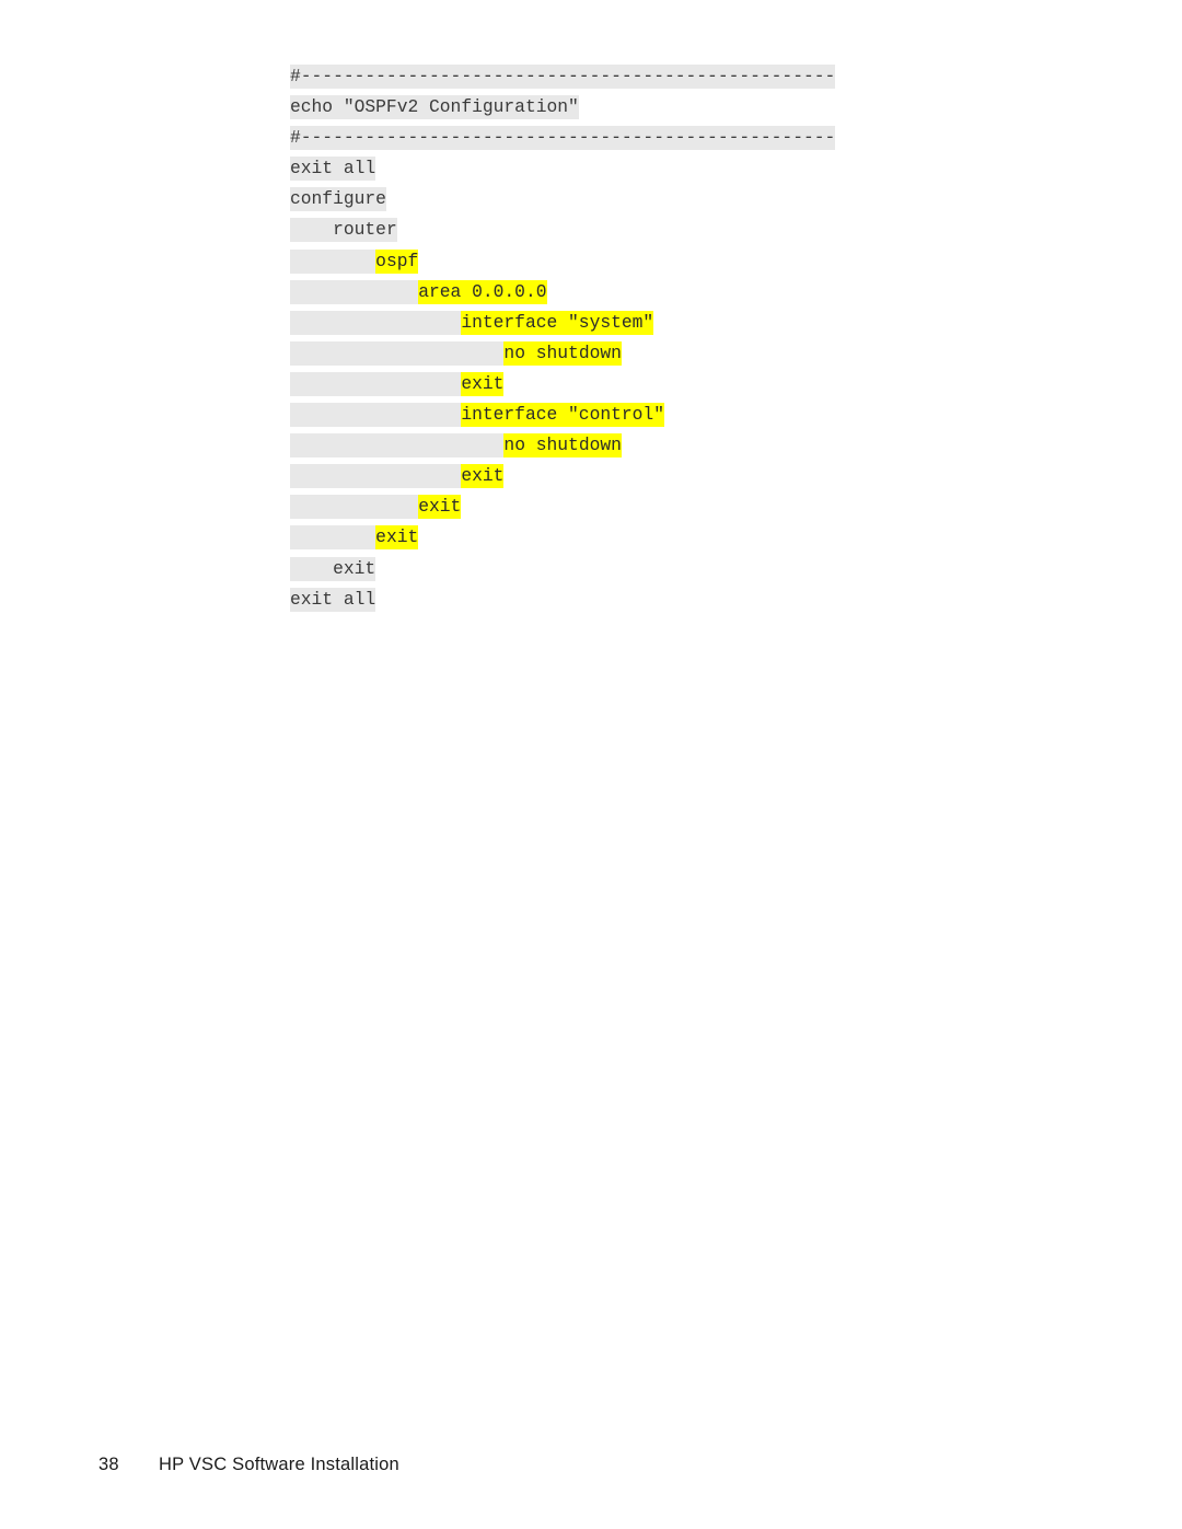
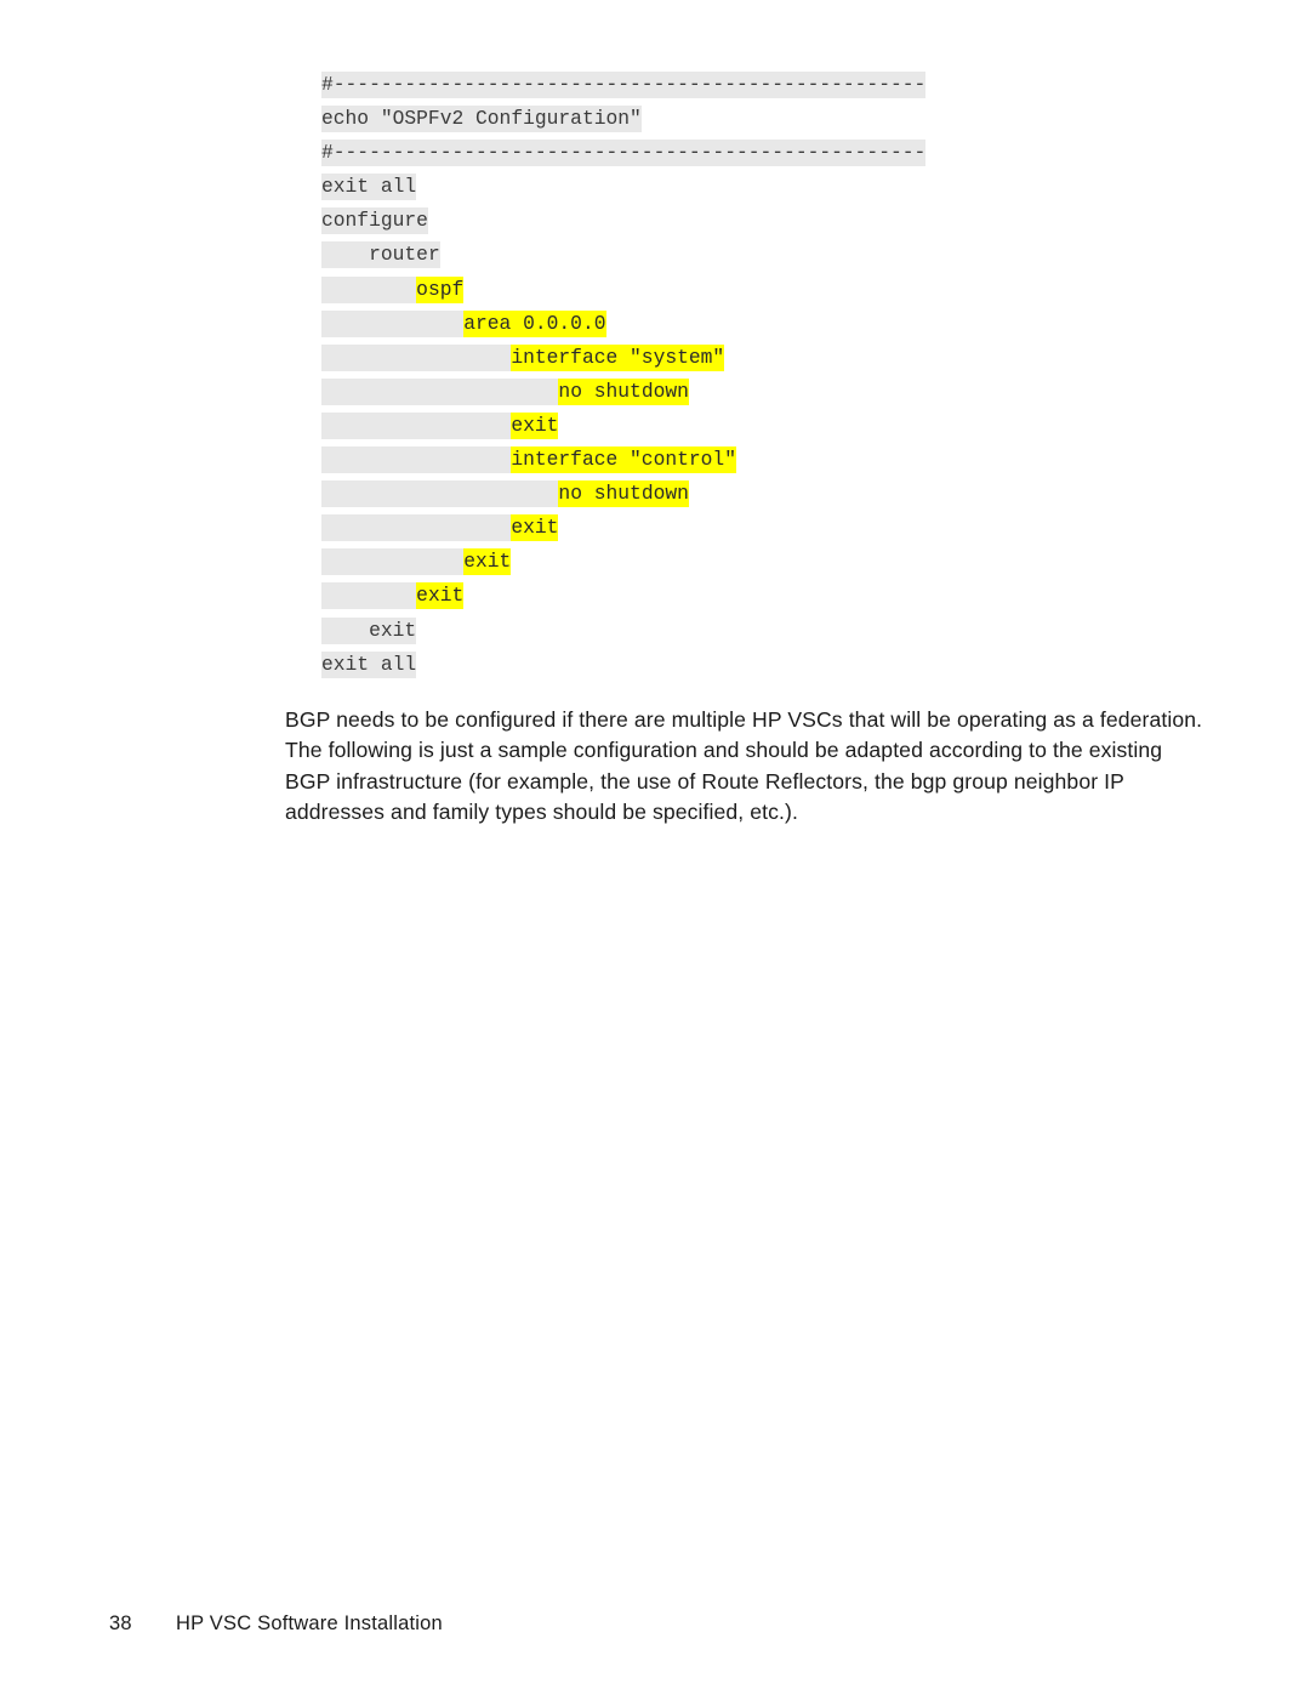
  #--------------------------------------------------
  echo "OSPFv2 Configuration"
  #--------------------------------------------------
  exit all
  configure
  router
  ospf
  area 0.0.0.0
  interface "system"
  no shutdown
  exit
  interface "control"
  no shutdown
  exit
  exit
  exit
  exit
  exit all
+ BGP needs to be configured if there are multiple HP VSCs that will be operating as a federation. The following is just a sample configuration and should be adapted according to the existing BGP infrastructure (for example, the use of Route Reflectors, the bgp group neighbor IP addresses and family types should be specified, etc.).
  38
  HP VSC Software Installation
